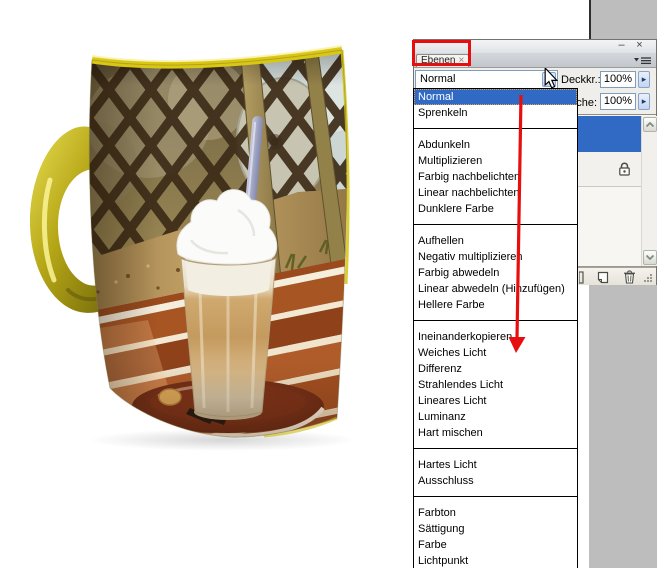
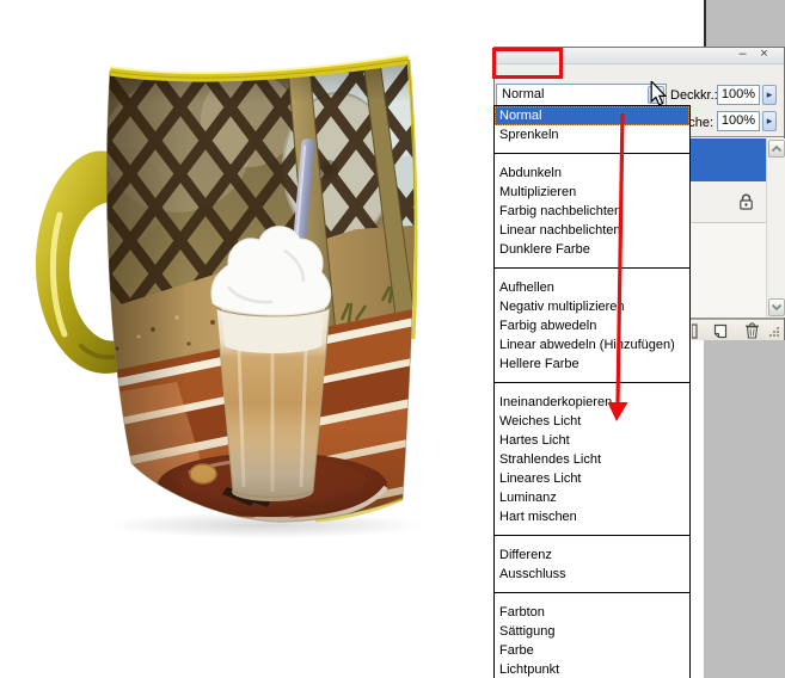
  –
  ×
- Ebenen ×
  Normal
  Deckkr.
  100%
  ▸
  100%
  ▸
  Normal
  Sprenkeln
  Abdunkeln
  Multiplizieren
  Farbig nachbelichten
  Linear nachbelichten
  Dunklere Farbe
  Aufhellen
  Negativ multipliziere
  Farbig abwedeln
  Linear abwedeln (Hizufügen)
  Hellere Farbe
  Ineinanderkopiere
  Weiches Licht
- Differenz
+ Hartes Licht
  Strahlendes Licht
  Lineares Licht
  Luminanz
  Hart mischen
- Hartes Licht
+ Differenz
  Ausschluss
  Farbton
  Sättigung
  Farbe
  Lichtpunkt
